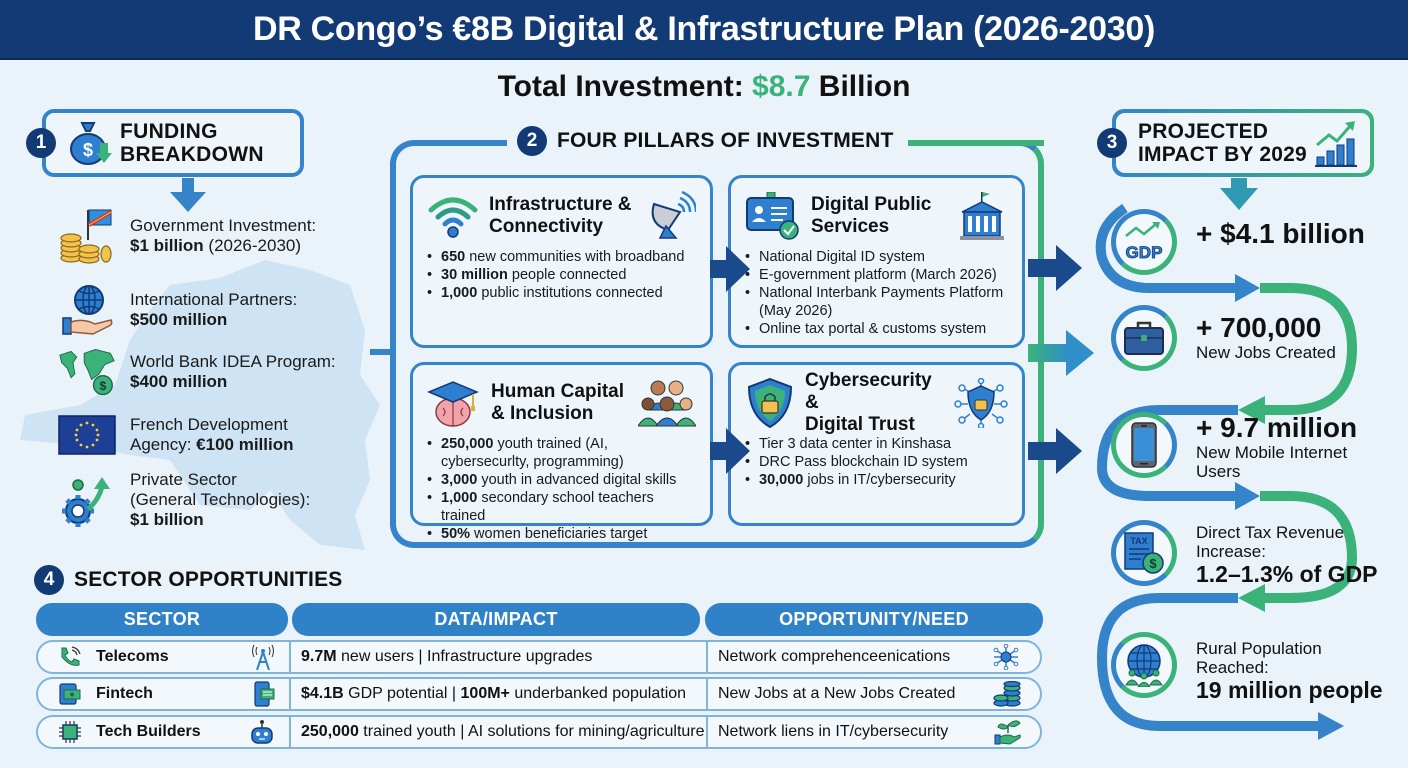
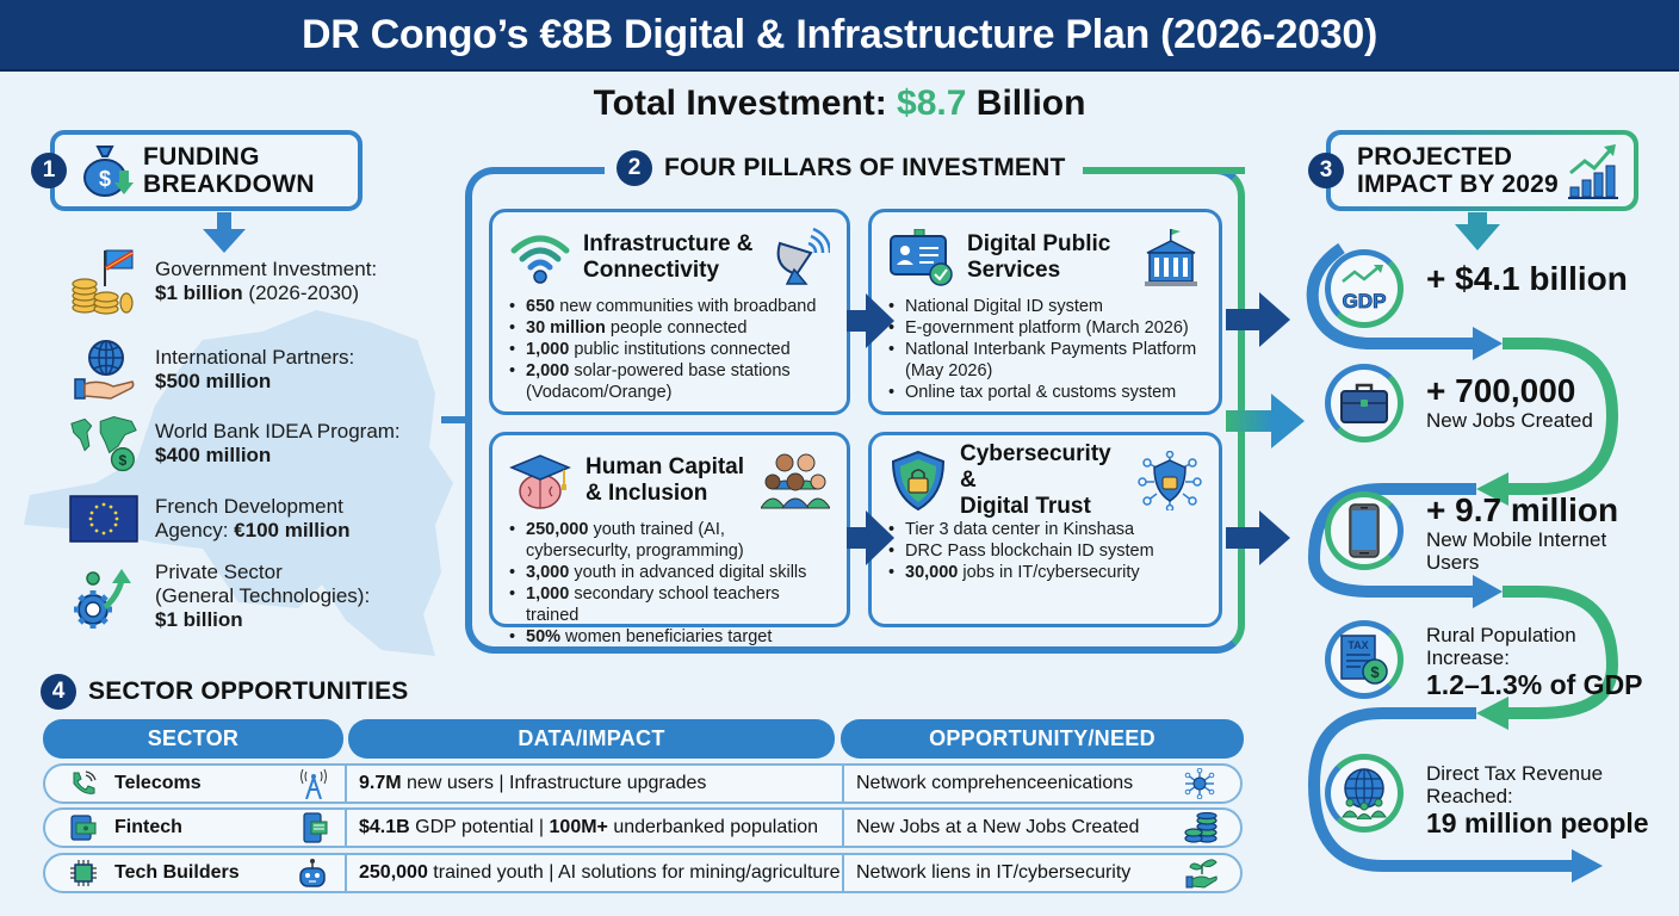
  DR Congo’s €8B Digital & Infrastructure Plan (2026-2030)
  Total Investment: $8.7 Billion
  $
  FUNDING
  BREAKDOWN
  1
  Government Investment:
  $1 billion (2026-2030)
  International Partners:
  $500 million
  $
  World Bank IDEA Program:
  $400 million
  French Development
  Agency: €100 million
  Private Sector
  (General Technologies):
  $1 billion
  2
  FOUR PILLARS OF INVESTMENT
  Infrastructure &
  Connectivity
  650 new communities with broadband
  30 million people connected
  1,000 public institutions connected
+ 2,000 solar-powered base stations (Vodacom/Orange)
  Digital Public
  Services
  National Digital ID system
  E-government platform (March 2026)
  Natlonal Interbank Payments Platform (May 2026)
  Online tax portal & customs system
  Human Capital
  & Inclusion
  250,000 youth trained (AI, cybersecurlty, programming)
  3,000 youth in advanced digital skills
  1,000 secondary school teachers trained
  50% women beneficiaries target
  Cybersecurity &
  Digital Trust
  Tier 3 data center in Kinshasa
  DRC Pass blockchain ID system
  30,000 jobs in IT/cybersecurity
  PROJECTED
  IMPACT BY 2029
  3
  GDP
  TAX
  $
  + $4.1 billion
  + 700,000
  New Jobs Created
  + 9.7 million
  New Mobile Internet
  Users
- Direct Tax Revenue
+ Rural Population
  Increase:
  1.2–1.3% of GDP
- Rural Population
+ Direct Tax Revenue
  Reached:
  19 million people
  4
  SECTOR OPPORTUNITIES
  SECTOR
  DATA/IMPACT
  OPPORTUNITY/NEED
  Telecoms
  9.7M
  new users | Infrastructure upgrades
  Network comprehenceenications
  Fintech
  $4.1B
  GDP potential |
  100M+
  underbanked population
  New Jobs at a New Jobs Created
  Tech Builders
  250,000
  trained youth | AI solutions for mining/agriculture
  Network liens in IT/cybersecurity
